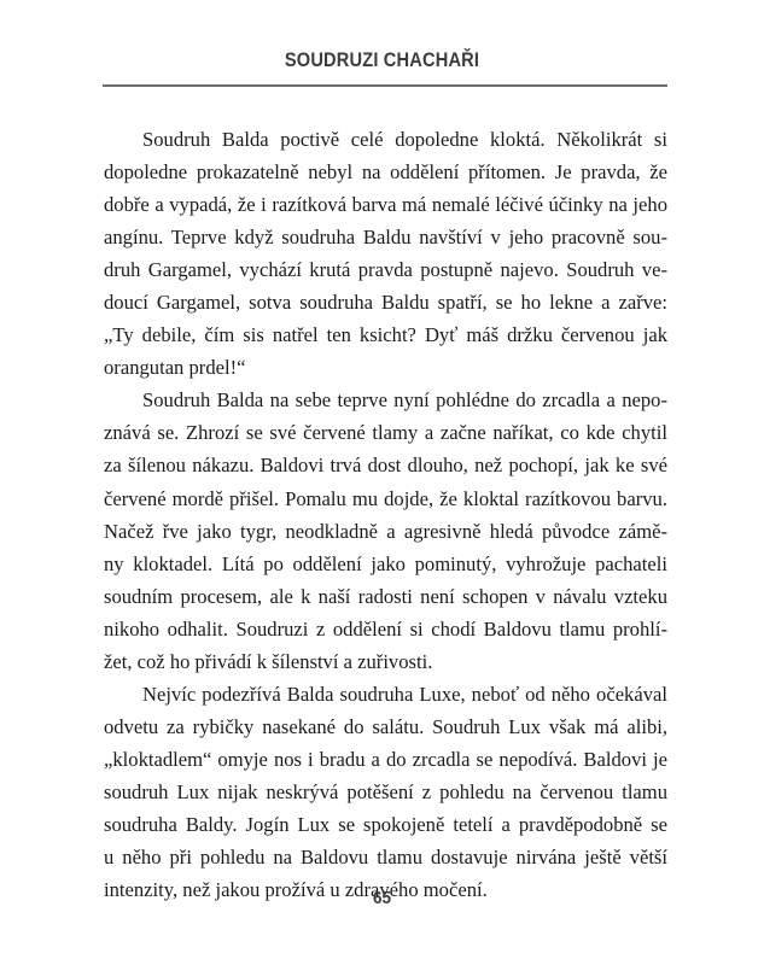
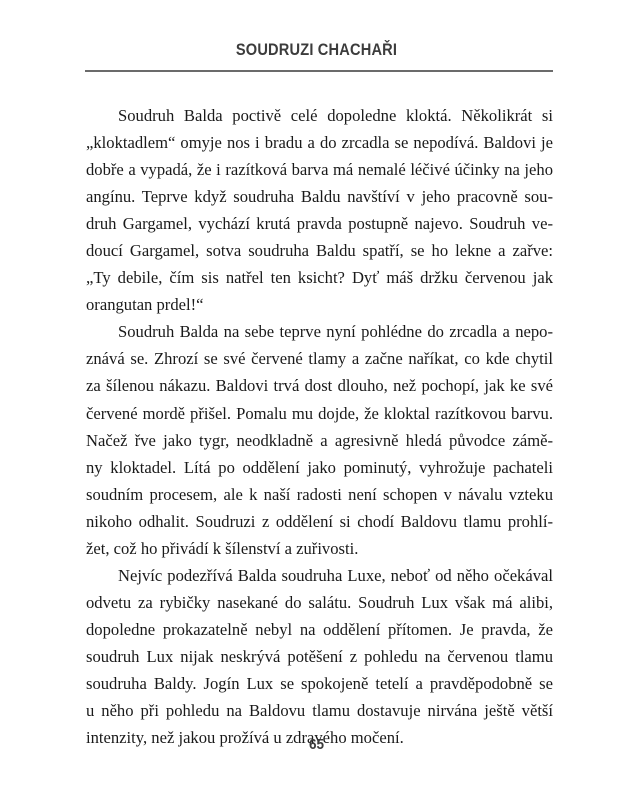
  SOUDRUZI CHACHAŘI
  Soudruh Balda poctivě celé dopoledne kloktá. Několikrát si
- dopoledne prokazatelně nebyl na oddělení přítomen. Je pravda, že
+ „kloktadlem“ omyje nos i bradu a do zrcadla se nepodívá. Baldovi je
  dobře a vypadá, že i razítková barva má nemalé léčivé účinky na jeho
  angínu. Teprve když soudruha Baldu navštíví v jeho pracovně sou-
  druh Gargamel, vychází krutá pravda postupně najevo. Soudruh ve-
  doucí Gargamel, sotva soudruha Baldu spatří, se ho lekne a zařve:
  „Ty debile, čím sis natřel ten ksicht? Dyť máš držku červenou jak
  orangutan prdel!“
  Soudruh Balda na sebe teprve nyní pohlédne do zrcadla a nepo-
  znává se. Zhrozí se své červené tlamy a začne naříkat, co kde chytil
  za šílenou nákazu. Baldovi trvá dost dlouho, než pochopí, jak ke své
  červené mordě přišel. Pomalu mu dojde, že kloktal razítkovou barvu.
  Načež řve jako tygr, neodkladně a agresivně hledá původce zámě-
  ny kloktadel. Lítá po oddělení jako pominutý, vyhrožuje pachateli
  soudním procesem, ale k naší radosti není schopen v návalu vzteku
  nikoho odhalit. Soudruzi z oddělení si chodí Baldovu tlamu prohlí-
  žet, což ho přivádí k šílenství a zuřivosti.
  Nejvíc podezřívá Balda soudruha Luxe, neboť od něho očekával
  odvetu za rybičky nasekané do salátu. Soudruh Lux však má alibi,
- „kloktadlem“ omyje nos i bradu a do zrcadla se nepodívá. Baldovi je
+ dopoledne prokazatelně nebyl na oddělení přítomen. Je pravda, že
  soudruh Lux nijak neskrývá potěšení z pohledu na červenou tlamu
  soudruha Baldy. Jogín Lux se spokojeně tetelí a pravděpodobně se
  u něho při pohledu na Baldovu tlamu dostavuje nirvána ještě větší
  intenzity, než jakou prožívá u zdravého močení.
  65
